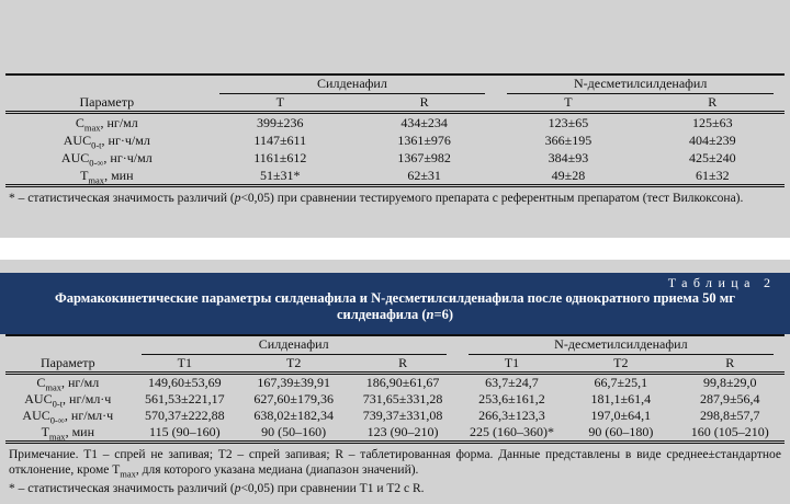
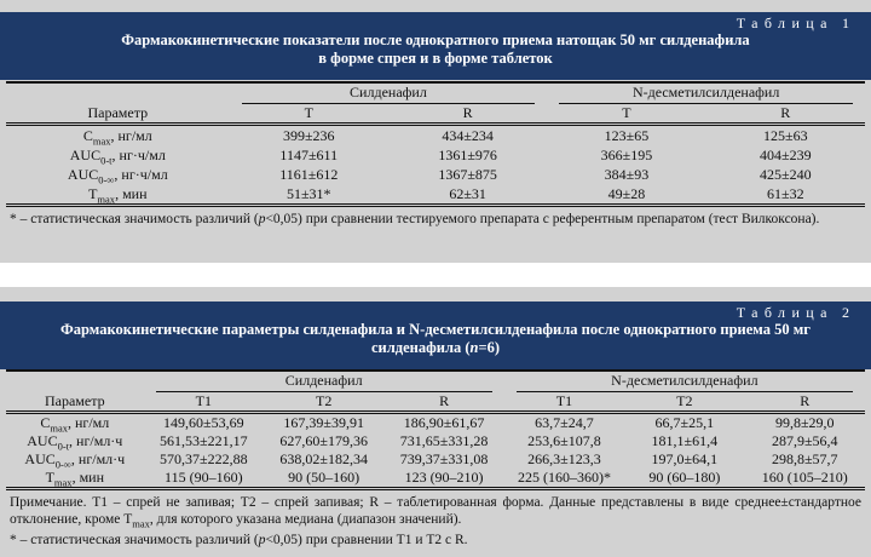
+ Таблица 1
+ Фармакокинетические показатели после однократного приема натощак 50 мг силденафила
+ в форме спрея и в форме таблеток
  Параметр	Силденафил	N-десметилсилденафил
  T	R	T	R
  Cmax, нг/мл	399±236	434±234	123±65	125±63
  AUC0-t, нг·ч/мл	1147±611	1361±976	366±195	404±239
- AUC0-∞, нг·ч/мл	1161±612	1367±982	384±93	425±240
+ AUC0-∞, нг·ч/мл	1161±612	1367±875	384±93	425±240
  Tmax, мин	51±31*	62±31	49±28	61±32
  * – статистическая значимость различий (p<0,05) при сравнении тестируемого препарата с референтным препаратом (тест Вилкоксона).
  Таблица 2
  Фармакокинетические параметры силденафила и N-десметилсилденафила после однократного приема 50 мг
  силденафила (n=6)
  Параметр	Силденафил	N-десметилсилденафил
  T1	T2	R	T1	T2	R
  Cmax, нг/мл	149,60±53,69	167,39±39,91	186,90±61,67	63,7±24,7	66,7±25,1	99,8±29,0
- AUC0-t, нг/мл·ч	561,53±221,17	627,60±179,36	731,65±331,28	253,6±161,2	181,1±61,4	287,9±56,4
+ AUC0-t, нг/мл·ч	561,53±221,17	627,60±179,36	731,65±331,28	253,6±107,8	181,1±61,4	287,9±56,4
  AUC0-∞, нг/мл·ч	570,37±222,88	638,02±182,34	739,37±331,08	266,3±123,3	197,0±64,1	298,8±57,7
  Tmax, мин	115 (90–160)	90 (50–160)	123 (90–210)	225 (160–360)*	90 (60–180)	160 (105–210)
  Примечание. Т1 – спрей не запивая; Т2 – спрей запивая; R – таблетированная форма. Данные представлены в виде среднее±стандартное отклонение, кроме Тmax, для которого указана медиана (диапазон значений).
  * – статистическая значимость различий (p<0,05) при сравнении Т1 и Т2 с R.
